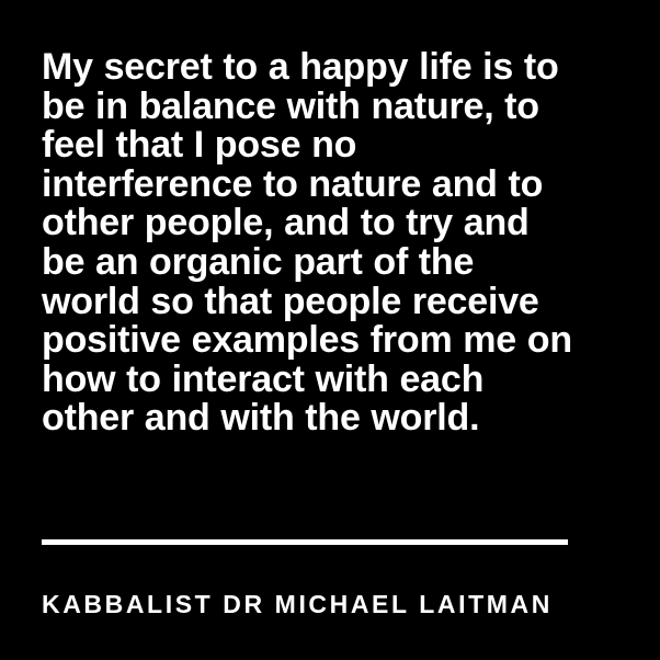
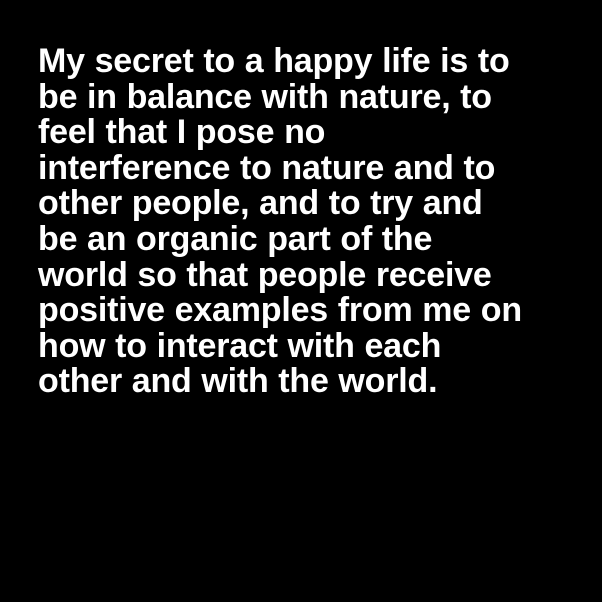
  My secret to a happy life is to
  be in balance with nature, to
  feel that I pose no
  interference to nature and to
  other people, and to try and
  be an organic part of the
  world so that people receive
  positive examples from me on
  how to interact with each
  other and with the world.
- KABBALIST DR MICHAEL LAITMAN
